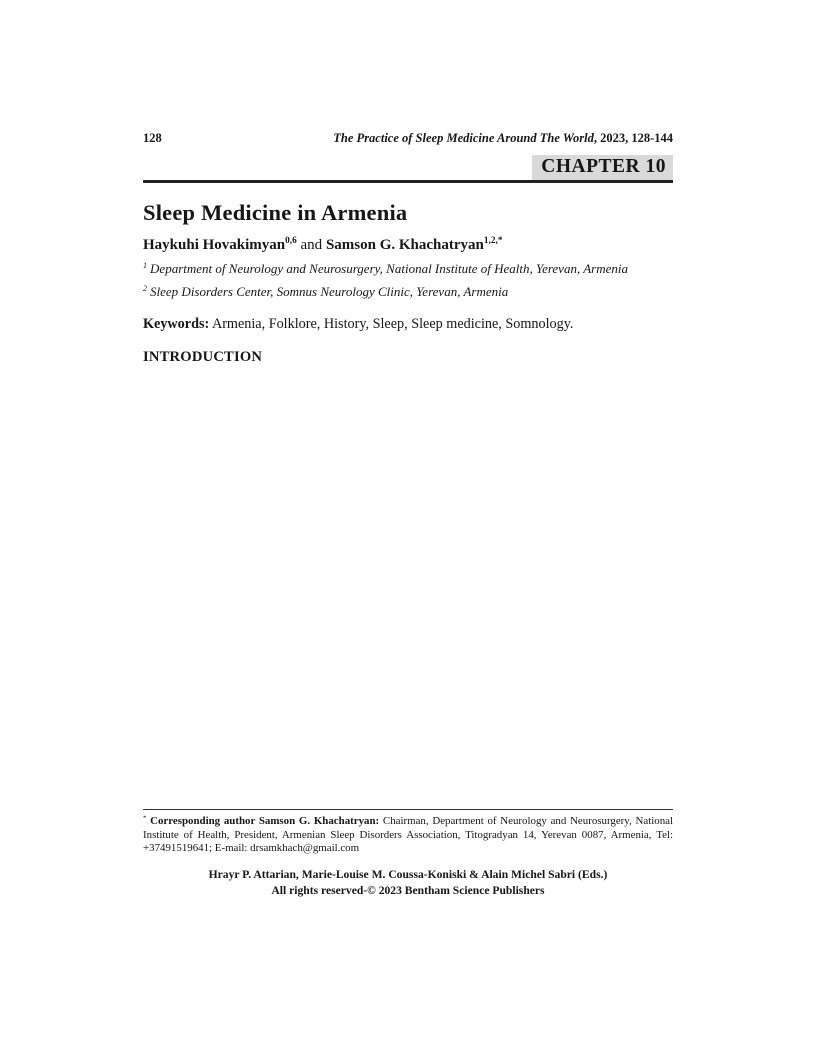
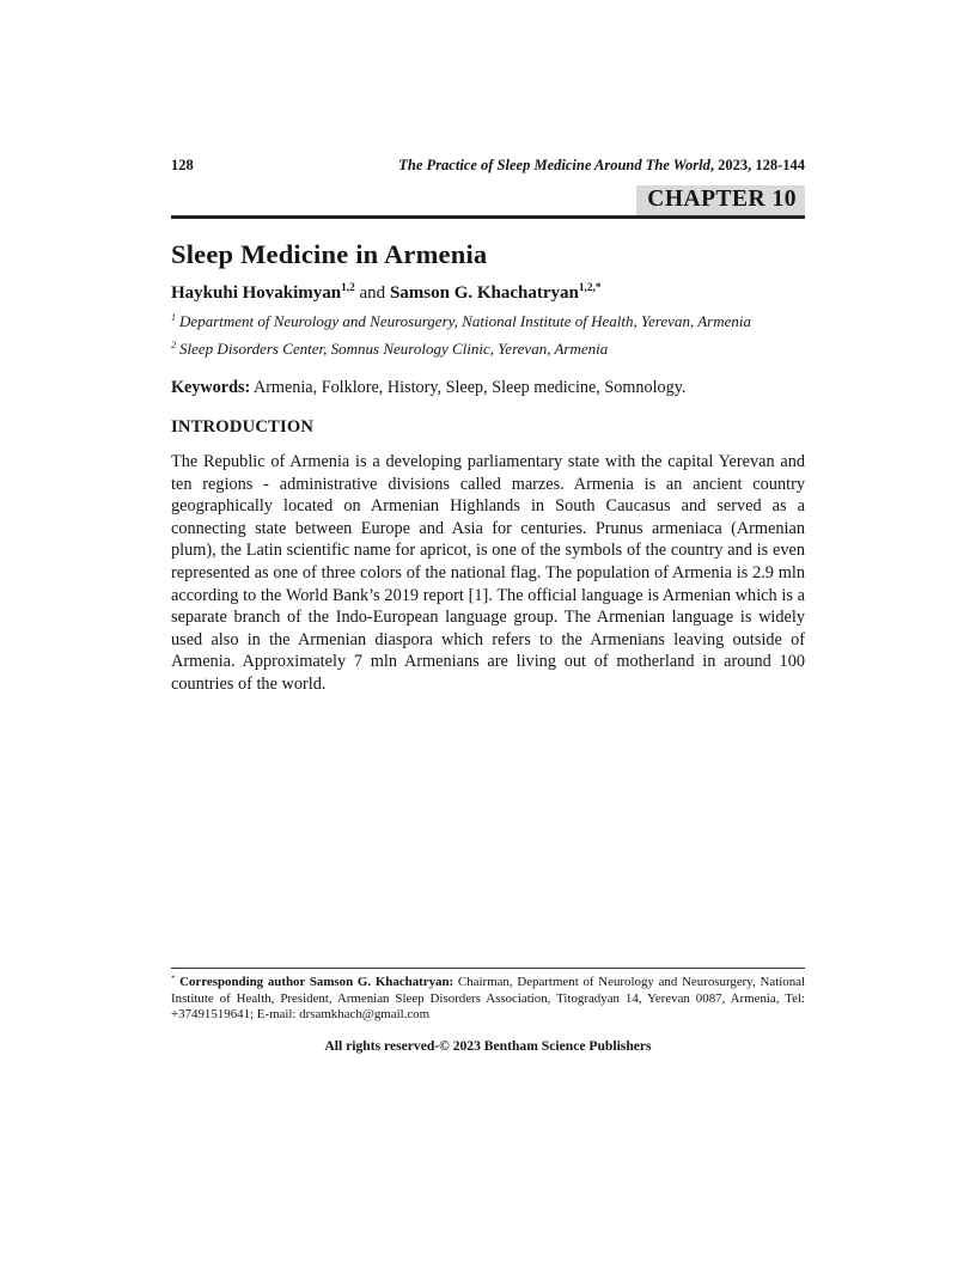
  128
  The Practice of Sleep Medicine Around The World, 2023, 128-144
  CHAPTER 10
  Sleep Medicine in Armenia
- Haykuhi Hovakimyan0,6 and Samson G. Khachatryan1,2,*
+ Haykuhi Hovakimyan1,2 and Samson G. Khachatryan1,2,*
  1 Department of Neurology and Neurosurgery, National Institute of Health, Yerevan, Armenia
  2 Sleep Disorders Center, Somnus Neurology Clinic, Yerevan, Armenia
  Keywords: Armenia, Folklore, History, Sleep, Sleep medicine, Somnology.
  INTRODUCTION
+ The Republic of Armenia is a developing parliamentary state with the capital Yerevan and ten regions - administrative divisions called marzes. Armenia is an ancient country geographically located on Armenian Highlands in South Caucasus and served as a connecting state between Europe and Asia for centuries. Prunus armeniaca (Armenian plum), the Latin scientific name for apricot, is one of the symbols of the country and is even represented as one of three colors of the national flag. The population of Armenia is 2.9 mln according to the World Bank’s 2019 report [1]. The official language is Armenian which is a separate branch of the Indo-European language group. The Armenian language is widely used also in the Armenian diaspora which refers to the Armenians leaving outside of Armenia. Approximately 7 mln Armenians are living out of motherland in around 100 countries of the world.
  Corresponding author Samson G. Khachatryan: Chairman, Department of Neurology and Neurosurgery, National Institute of Health, President, Armenian Sleep Disorders Association, Titogradyan 14, Yerevan 0087, Armenia, Tel: +37491519641; E-mail: drsamkhach@gmail.com
- Hrayr P. Attarian, Marie-Louise M. Coussa-Koniski & Alain Michel Sabri (Eds.)
  All rights reserved-© 2023 Bentham Science Publishers
